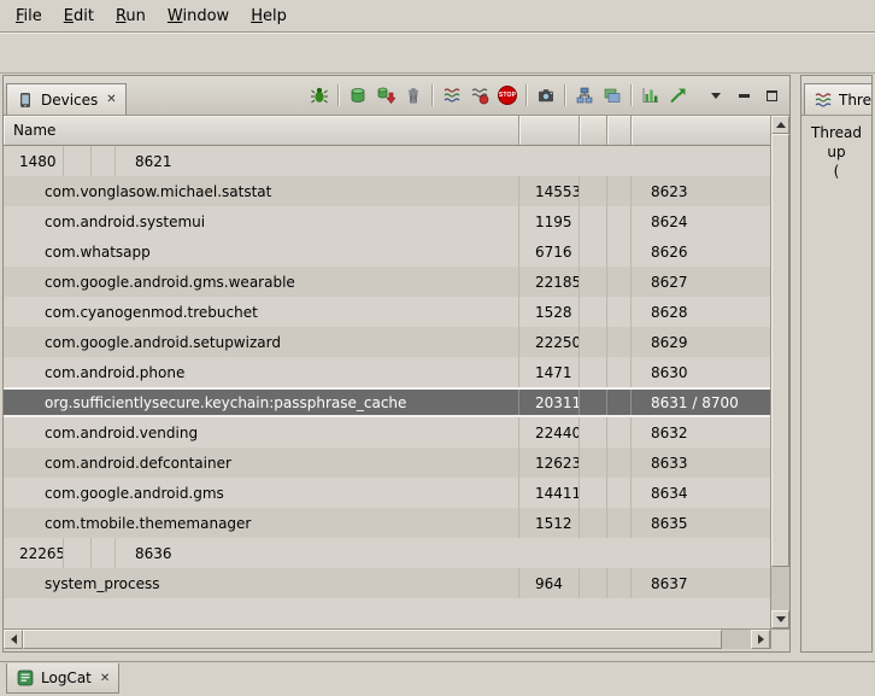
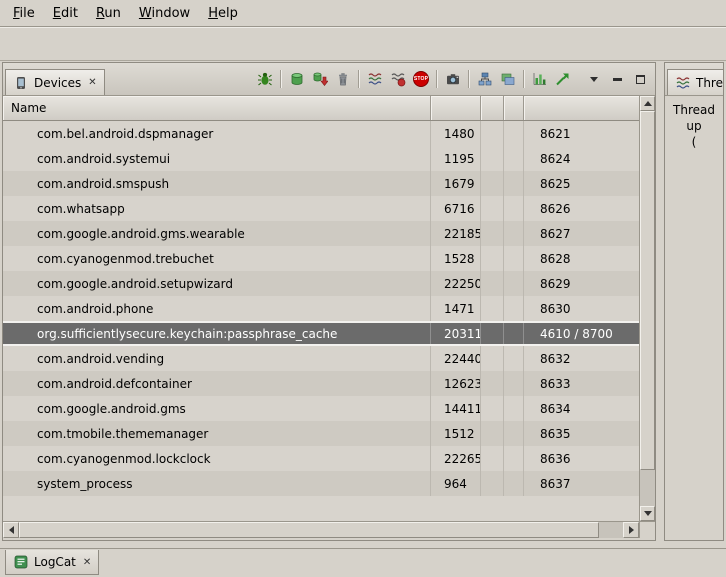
  File
  Edit
  Run
  Window
  Help
  Devices
  ✕
  Name
+ com.bel.android.dspmanager
  1480
  8621
- com.vonglasow.michael.satstat
- 14553
- 8623
  com.android.systemui
  1195
  8624
+ com.android.smspush
+ 1679
+ 8625
  com.whatsapp
  6716
  8626
  com.google.android.gms.wearable
  22185
  8627
  com.cyanogenmod.trebuchet
  1528
  8628
  com.google.android.setupwizard
  22250
  8629
  com.android.phone
  1471
  8630
  org.sufficientlysecure.keychain:passphrase_cache
  20311
- 8631 / 8700
+ 4610 / 8700
  com.android.vending
  22440
  8632
  com.android.defcontainer
  12623
  8633
  com.google.android.gms
  14411
  8634
  com.tmobile.thememanager
  1512
  8635
+ com.cyanogenmod.lockclock
  22265
  8636
  system_process
  964
  8637
  Thread up
  (
  LogCat
  ✕
